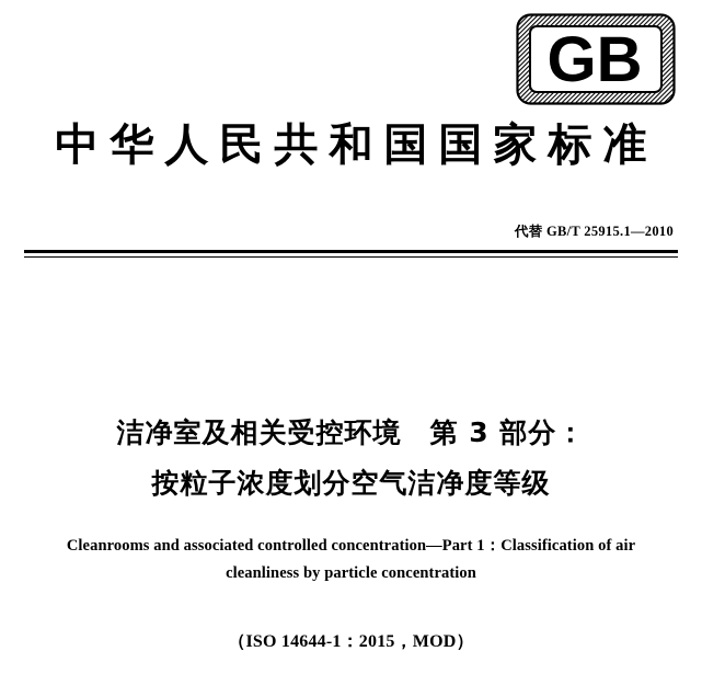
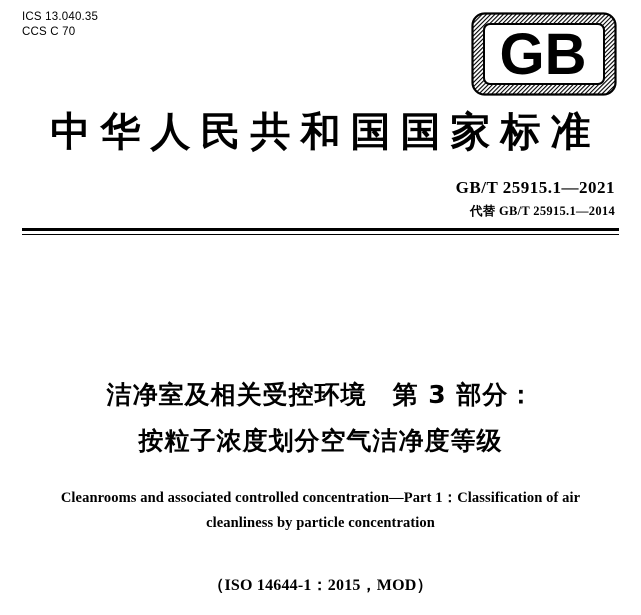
+ ICS 13.040.35
+ CCS C 70
  GB
  中华人民共和国国家标准
+ GB/T 25915.1—2021
- 代替 GB/T 25915.1—2010
+ 代替 GB/T 25915.1—2014
  洁净室及相关受控环境 第 3 部分：
  按粒子浓度划分空气洁净度等级
  Cleanrooms and associated controlled concentration—Part 1：Classification of air
  cleanliness by particle concentration
  （ISO 14644-1：2015，MOD）
